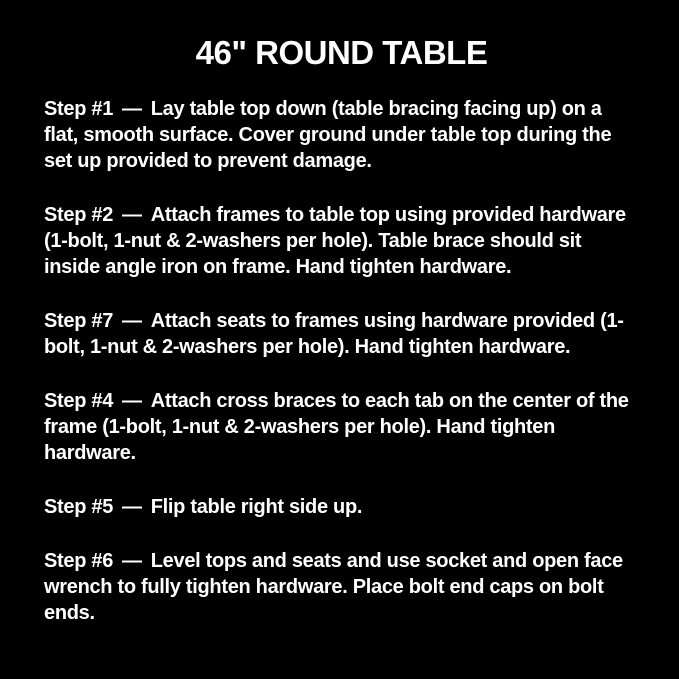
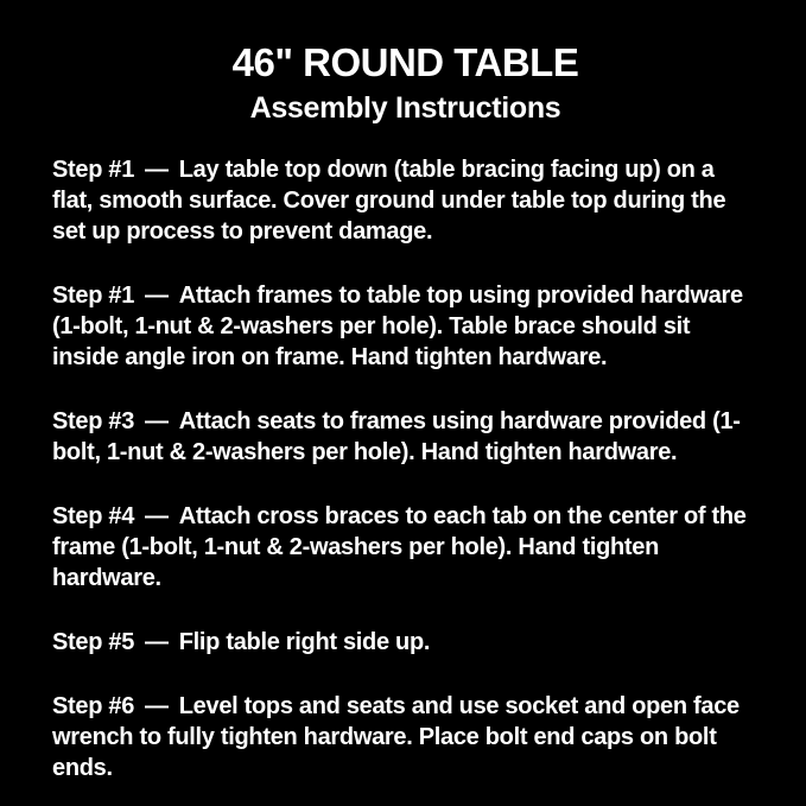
  46" ROUND TABLE
+ Assembly Instructions
- Step #1 — Lay table top down (table bracing facing up) on a flat, smooth surface. Cover ground under table top during the set up provided to prevent damage.
+ Step #1 — Lay table top down (table bracing facing up) on a flat, smooth surface. Cover ground under table top during the set up process to prevent damage.
- Step #2 — Attach frames to table top using provided hardware (1-bolt, 1-nut & 2-washers per hole). Table brace should sit inside angle iron on frame. Hand tighten hardware.
+ Step #1 — Attach frames to table top using provided hardware (1-bolt, 1-nut & 2-washers per hole). Table brace should sit inside angle iron on frame. Hand tighten hardware.
- Step #7 — Attach seats to frames using hardware provided (1-bolt, 1-nut & 2-washers per hole). Hand tighten hardware.
+ Step #3 — Attach seats to frames using hardware provided (1-bolt, 1-nut & 2-washers per hole). Hand tighten hardware.
  Step #4 — Attach cross braces to each tab on the center of the frame (1-bolt, 1-nut & 2-washers per hole). Hand tighten hardware.
  Step #5 — Flip table right side up.
  Step #6 — Level tops and seats and use socket and open face wrench to fully tighten hardware. Place bolt end caps on bolt ends.
